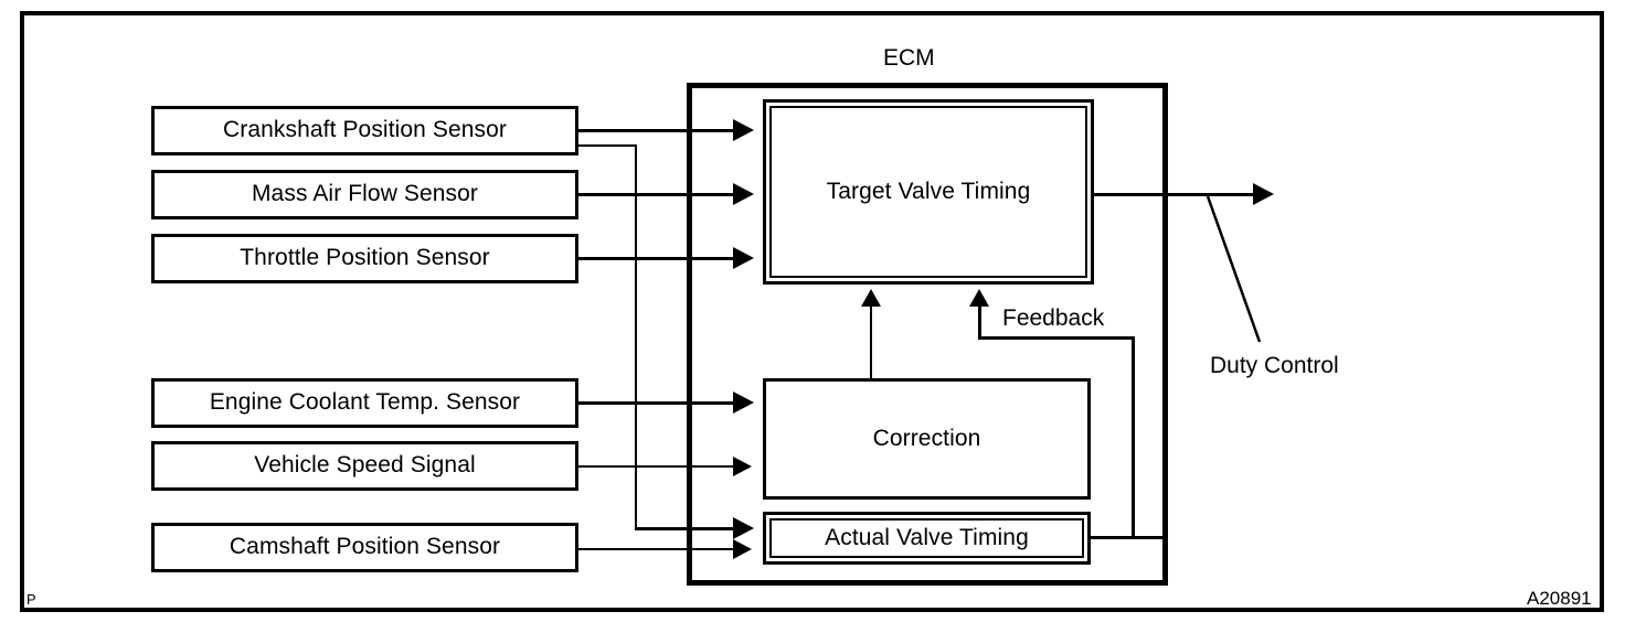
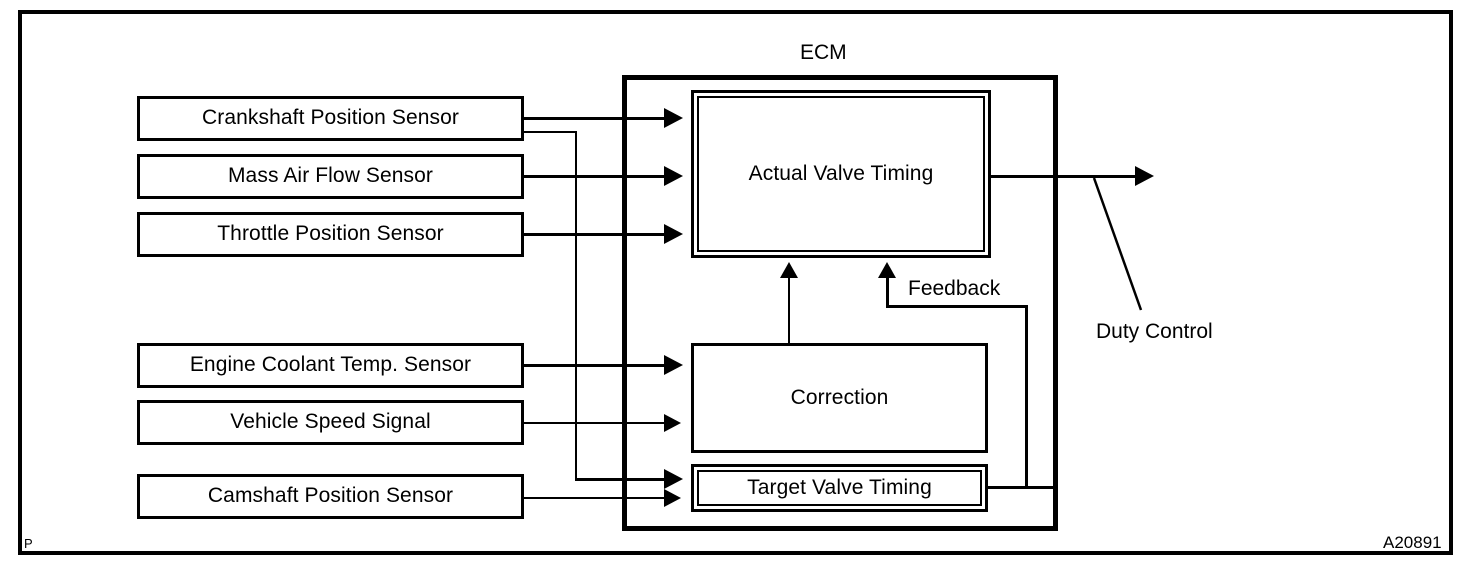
  Crankshaft Position Sensor
  Mass Air Flow Sensor
  Throttle Position Sensor
  Engine Coolant Temp. Sensor
  Vehicle Speed Signal
  Camshaft Position Sensor
  ECM
- Target Valve Timing
+ Actual Valve Timing
  Correction
- Actual Valve Timing
+ Target Valve Timing
  Feedback
  Duty Control
  P
  A20891
